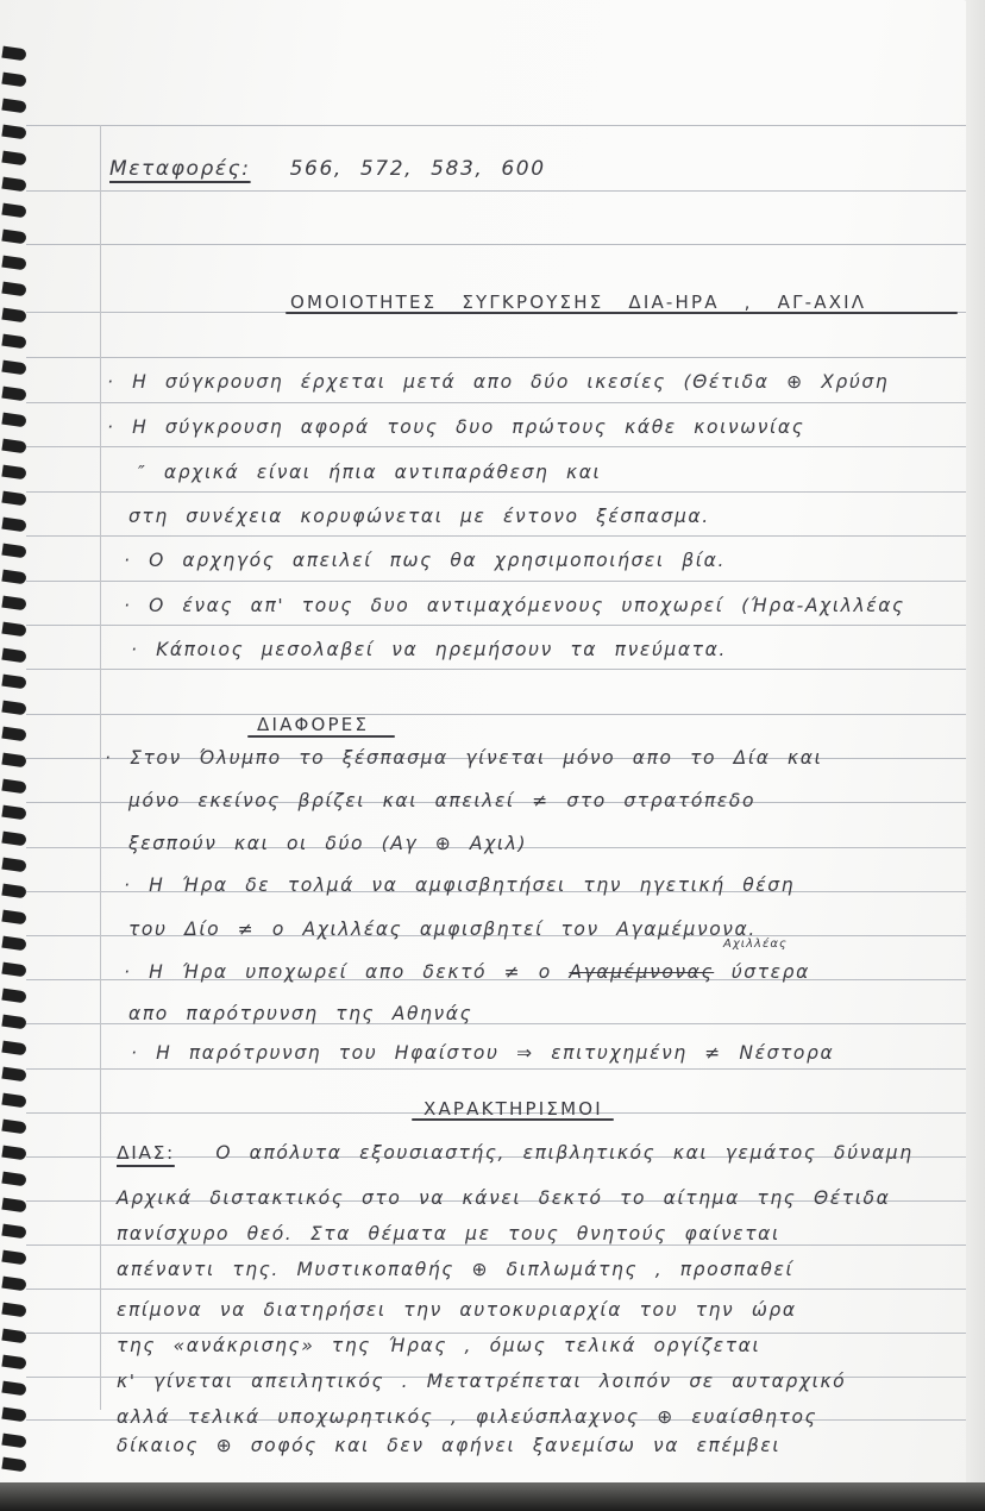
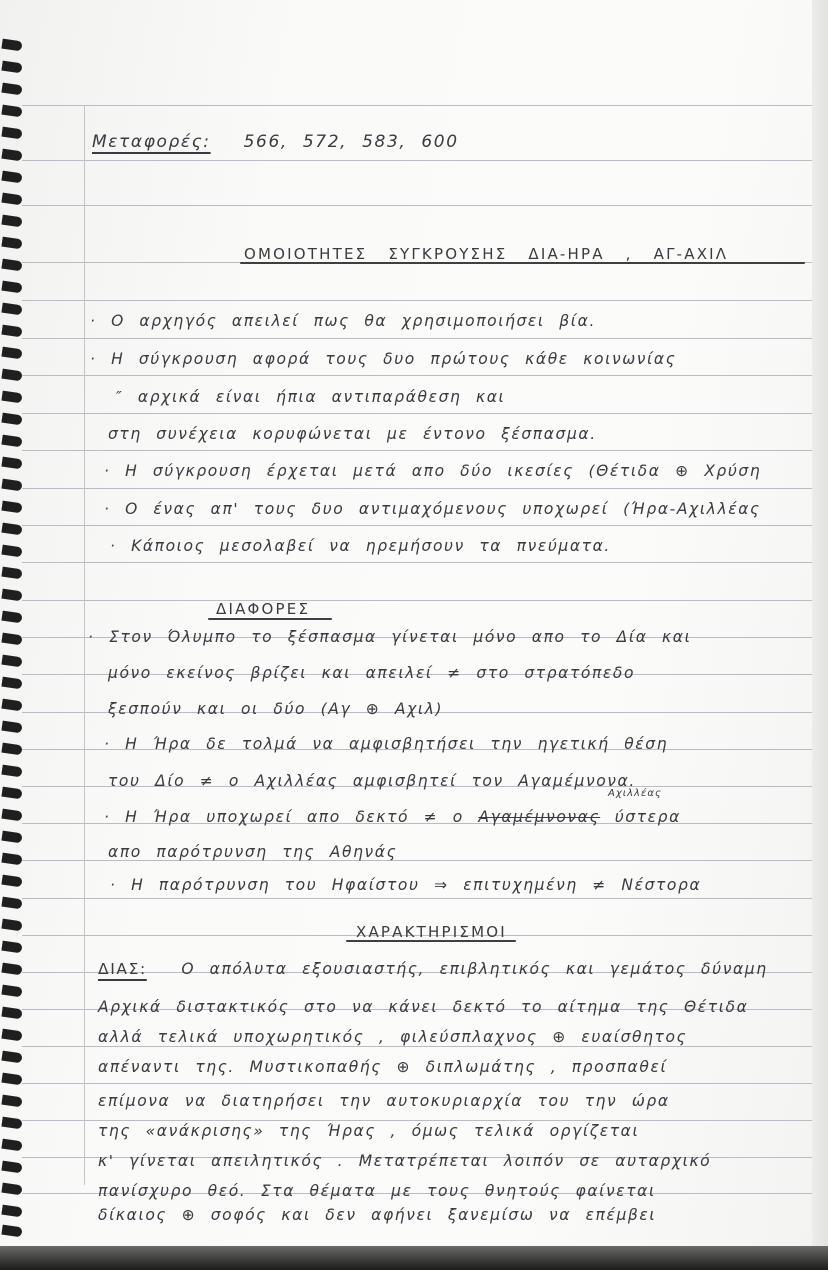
  Μεταφορές: 566, 572, 583, 600
  ΟΜΟΙΟΤΗΤΕΣ ΣΥΓΚΡΟΥΣΗΣ ΔΙΑ-ΗΡΑ , ΑΓ-ΑΧΙΛ
- Η σύγκρουση έρχεται μετά απο δύο ικεσίες (Θέτιδα ⊕ Χρύση
+ Ο αρχηγός απειλεί πως θα χρησιμοποιήσει βία.
  Η σύγκρουση αφορά τους δυο πρώτους κάθε κοινωνίας
  ″ αρχικά είναι ήπια αντιπαράθεση και
  στη συνέχεια κορυφώνεται με έντονο ξέσπασμα.
- Ο αρχηγός απειλεί πως θα χρησιμοποιήσει βία.
+ Η σύγκρουση έρχεται μετά απο δύο ικεσίες (Θέτιδα ⊕ Χρύση
  Ο ένας απ' τους δυο αντιμαχόμενους υποχωρεί (Ήρα-Αχιλλέας
  Κάποιος μεσολαβεί να ηρεμήσουν τα πνεύματα.
  ΔΙΑΦΟΡΕΣ
  Στον Όλυμπο το ξέσπασμα γίνεται μόνο απο το Δία και
  μόνο εκείνος βρίζει και απειλεί ≠ στο στρατόπεδο
  ξεσπούν και οι δύο (Αγ ⊕ Αχιλ)
  Η Ήρα δε τολμά να αμφισβητήσει την ηγετική θέση
  του Δίο ≠ ο Αχιλλέας αμφισβητεί τον Αγαμέμνονα.
  Η Ήρα υποχωρεί απο δεκτό ≠ ο Αγαμέμνονας ύστερα
  Αχιλλέας
  απο παρότρυνση της Αθηνάς
  Η παρότρυνση του Ηφαίστου ⇒ επιτυχημένη ≠ Νέστορα
  ΧΑΡΑΚΤΗΡΙΣΜΟΙ
  ΔΙΑΣ: Ο απόλυτα εξουσιαστής, επιβλητικός και γεμάτος δύναμη
  Αρχικά διστακτικός στο να κάνει δεκτό το αίτημα της Θέτιδα
- πανίσχυρο θεό. Στα θέματα με τους θνητούς φαίνεται
+ αλλά τελικά υποχωρητικός , φιλεύσπλαχνος ⊕ ευαίσθητος
  απέναντι της. Μυστικοπαθής ⊕ διπλωμάτης , προσπαθεί
  επίμονα να διατηρήσει την αυτοκυριαρχία του την ώρα
  της «ανάκρισης» της Ήρας , όμως τελικά οργίζεται
  κ' γίνεται απειλητικός . Μετατρέπεται λοιπόν σε αυταρχικό
- αλλά τελικά υποχωρητικός , φιλεύσπλαχνος ⊕ ευαίσθητος
+ πανίσχυρο θεό. Στα θέματα με τους θνητούς φαίνεται
  δίκαιος ⊕ σοφός και δεν αφήνει ξανεμίσω να επέμβει
